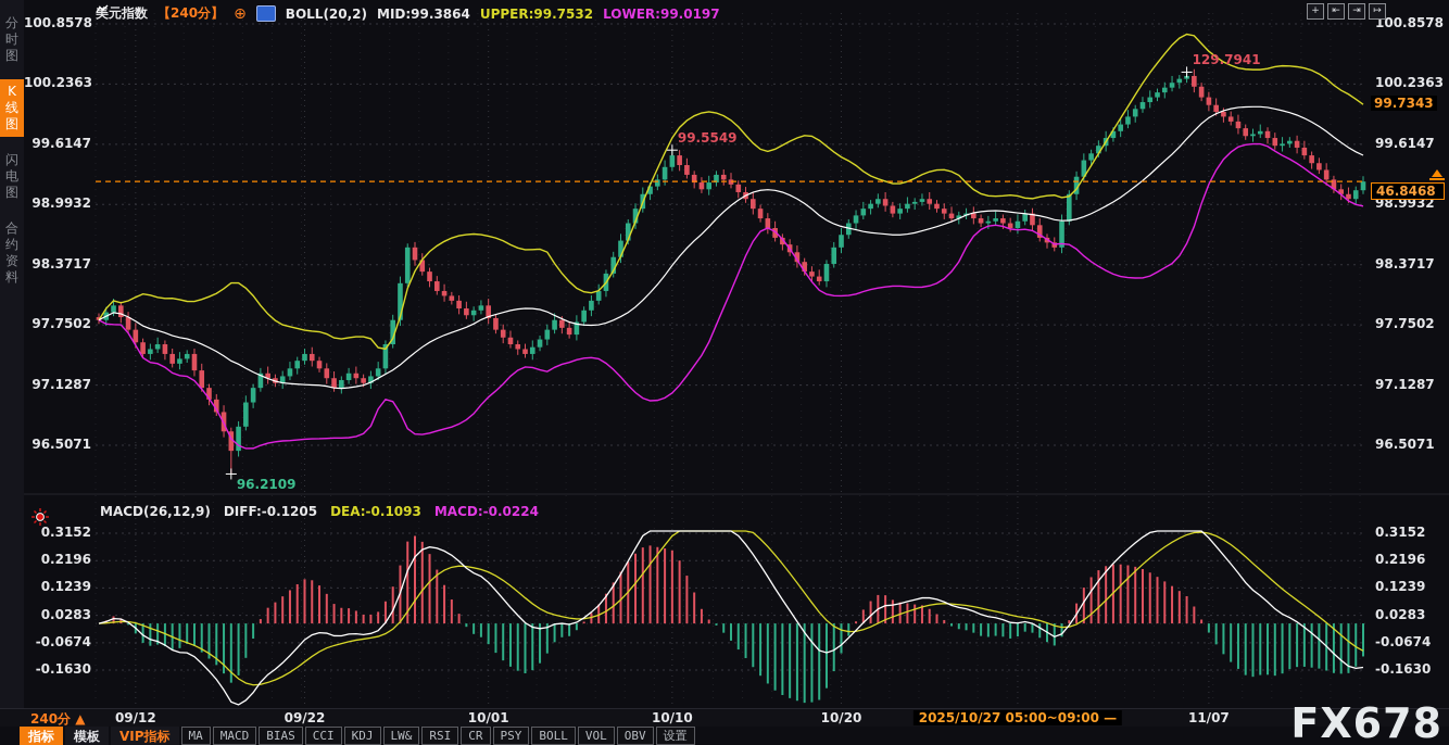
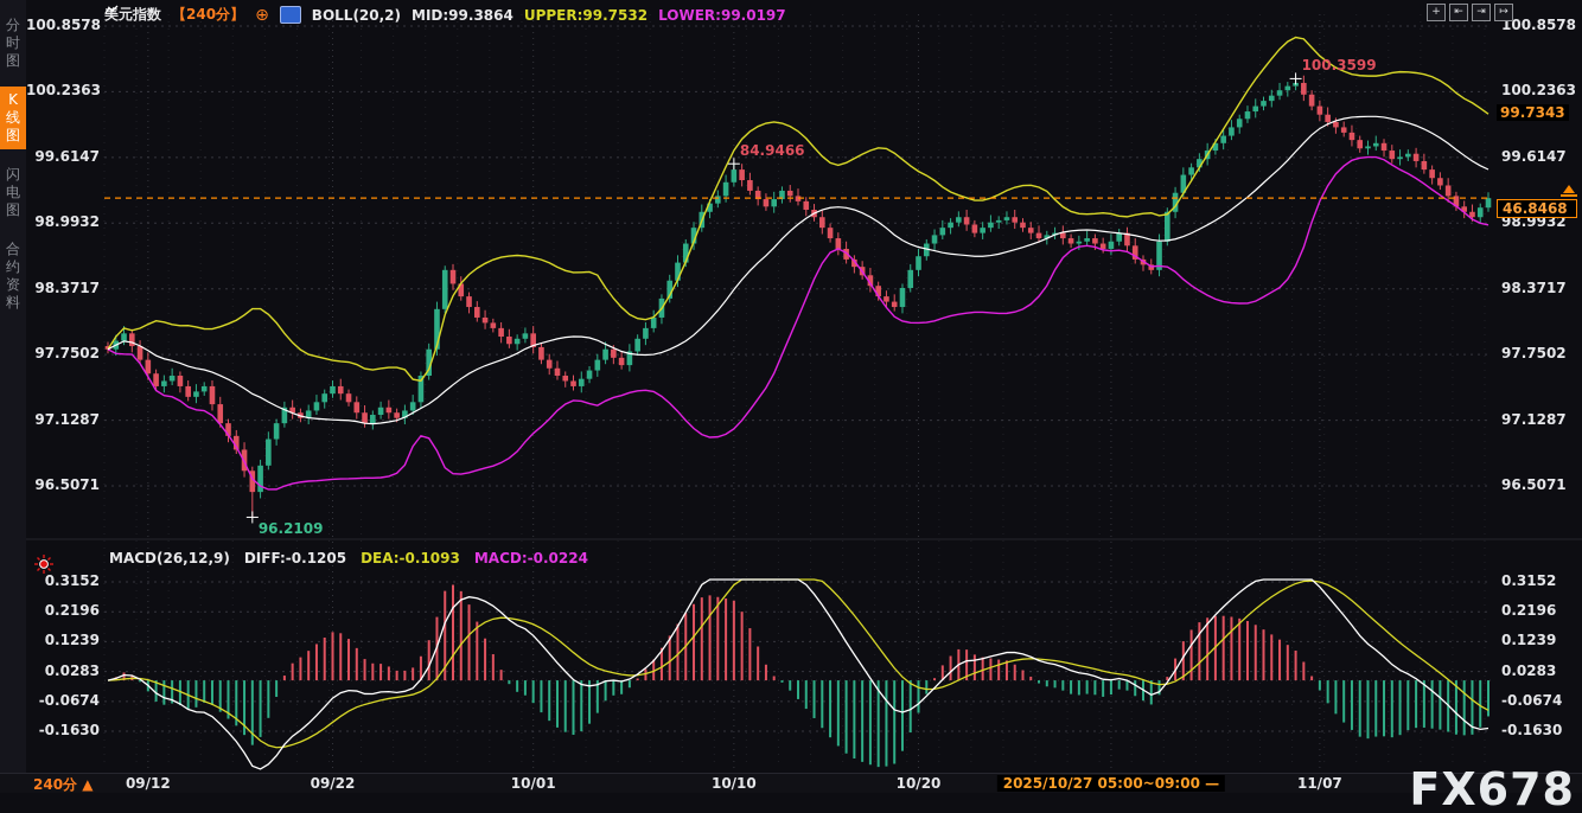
  分
  时
  图
  K
  线
  图
  闪
  电
  图
  合
  约
  资
  料
  美元指数
  【240分】
  ⊕
  BOLL(20,2)
  MID:99.3864
  UPPER:99.7532
  LOWER:99.0197
  +
  ⇤
  ⇥
  ↦
  MACD(26,12,9)
  DIFF:-0.1205
  DEA:-0.1093
  MACD:-0.0224
  99.7343
  46.8468
  240分 ▲
  09/12
  09/22
  10/01
  10/10
  10/20
  2025/10/27 05:00~09:00 —
  11/07
- 指标
- 模板
- VIP指标
- MA
- MACD
- BIAS
- CCI
- KDJ
- LW&
- RSI
- CR
- PSY
- BOLL
- VOL
- OBV
- 设置
  FX678
  100.8578
  100.8578
  100.2363
  100.2363
  99.6147
  99.6147
  98.9932
  98.9932
  98.3717
  98.3717
  97.7502
  97.7502
  97.1287
  97.1287
  96.5071
  96.5071
  0.3152
  0.3152
  0.2196
  0.2196
  0.1239
  0.1239
  0.0283
  0.0283
  -0.0674
  -0.0674
  -0.1630
  -0.1630
- 99.5549
+ 84.9466
- 129.7941
+ 100.3599
  96.2109
